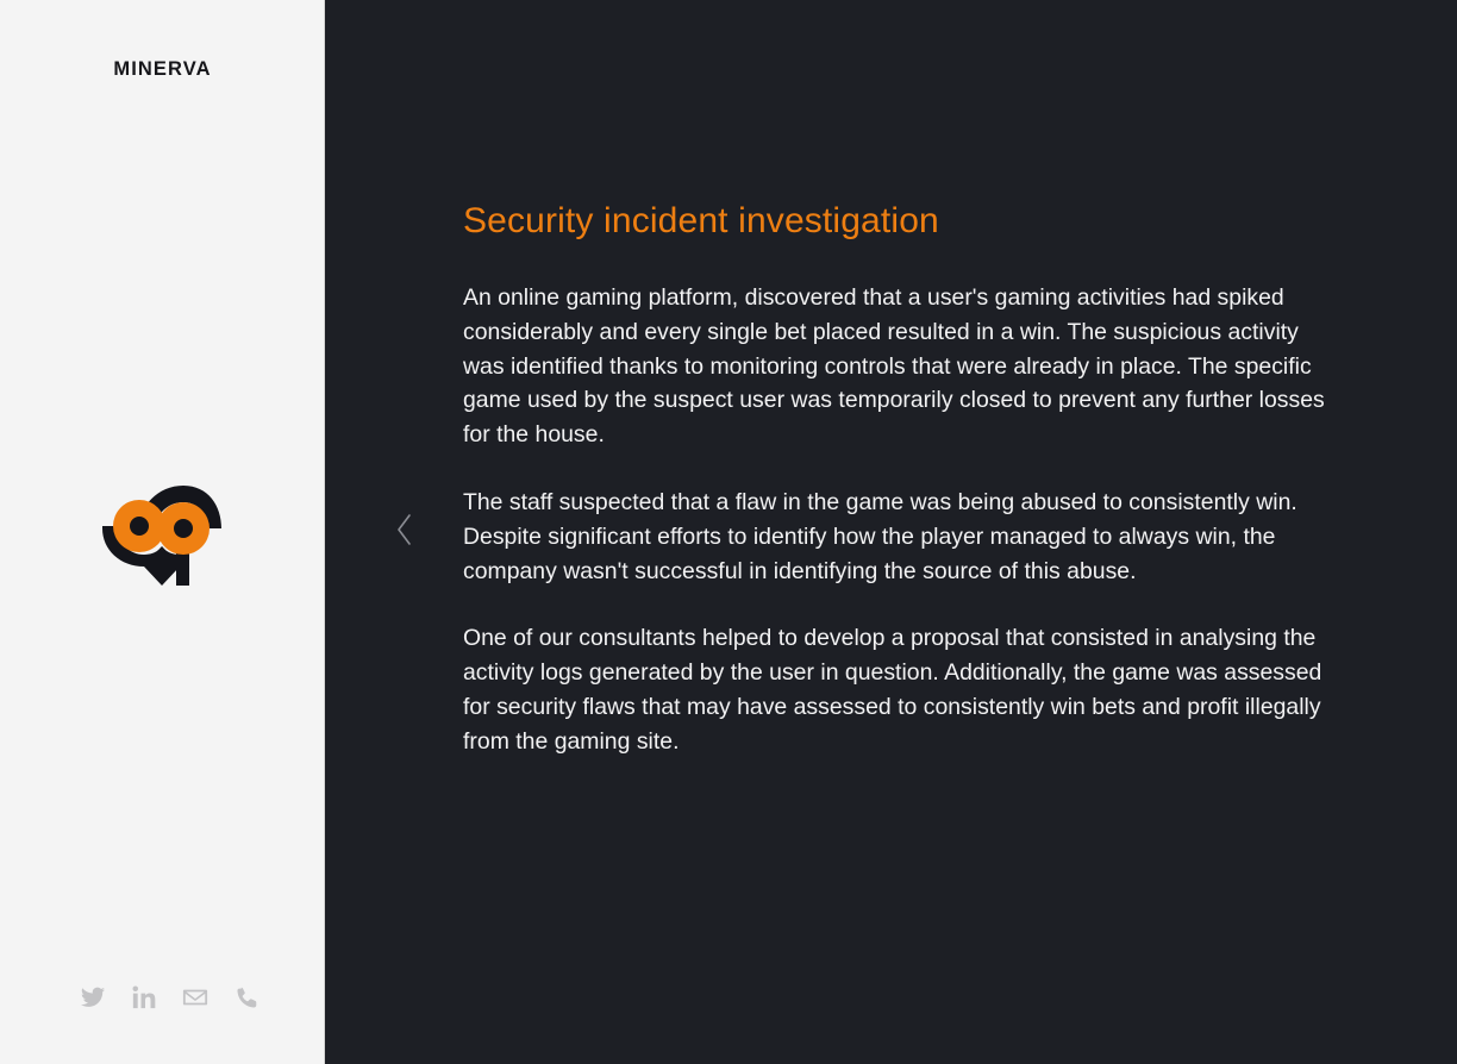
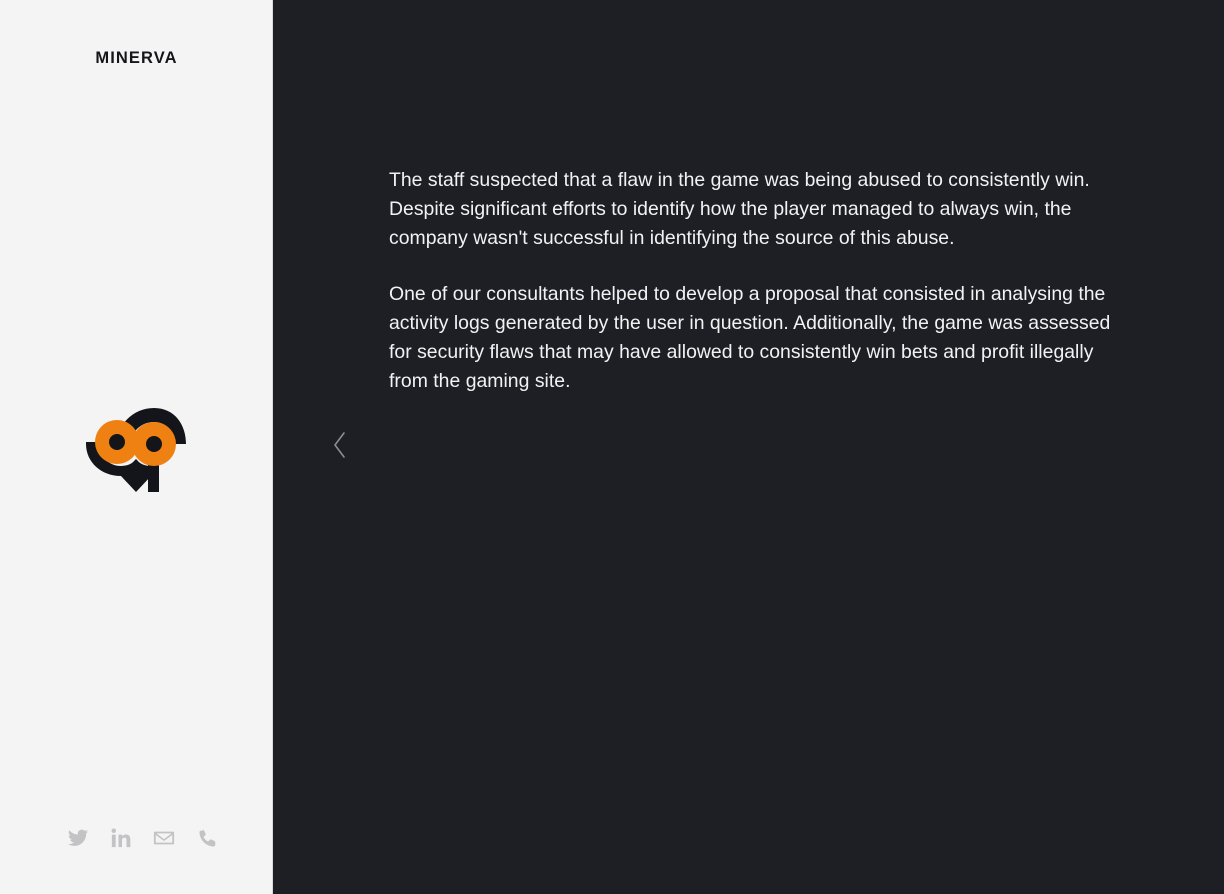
  MINERVA
- Security incident investigation
- An online gaming platform, discovered that a user's gaming activities had spiked considerably and every single bet placed resulted in a win. The suspicious activity was identified thanks to monitoring controls that were already in place. The specific game used by the suspect user was temporarily closed to prevent any further losses for the house.
  The staff suspected that a flaw in the game was being abused to consistently win. Despite significant efforts to identify how the player managed to always win, the company wasn't successful in identifying the source of this abuse.
- One of our consultants helped to develop a proposal that consisted in analysing the activity logs generated by the user in question. Additionally, the game was assessed for security flaws that may have assessed to consistently win bets and profit illegally from the gaming site.
+ One of our consultants helped to develop a proposal that consisted in analysing the activity logs generated by the user in question. Additionally, the game was assessed for security flaws that may have allowed to consistently win bets and profit illegally from the gaming site.
